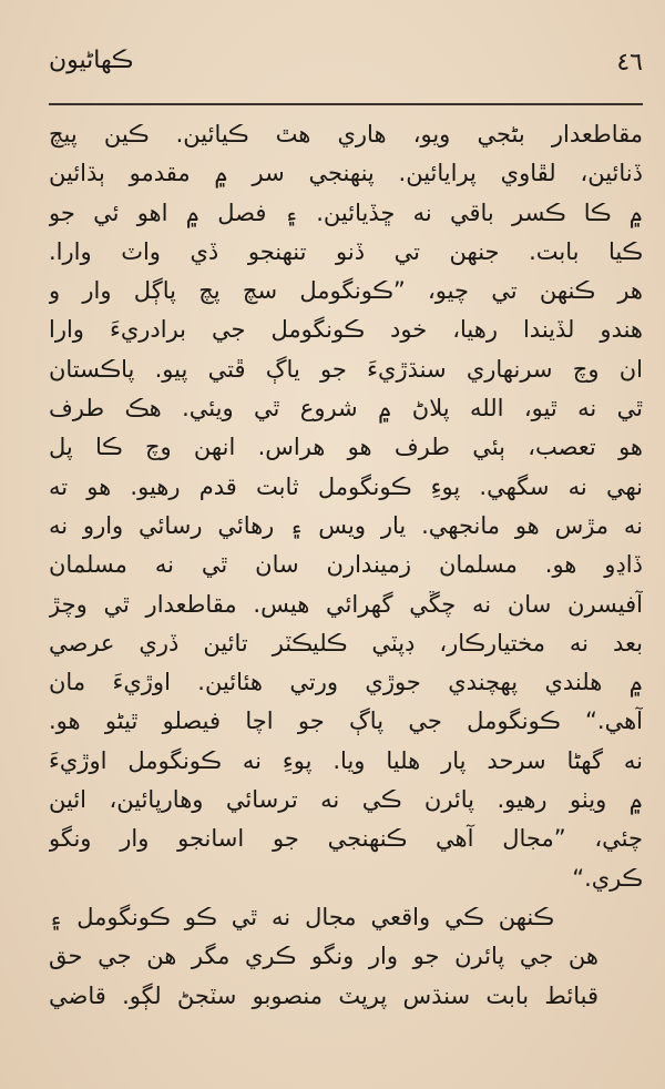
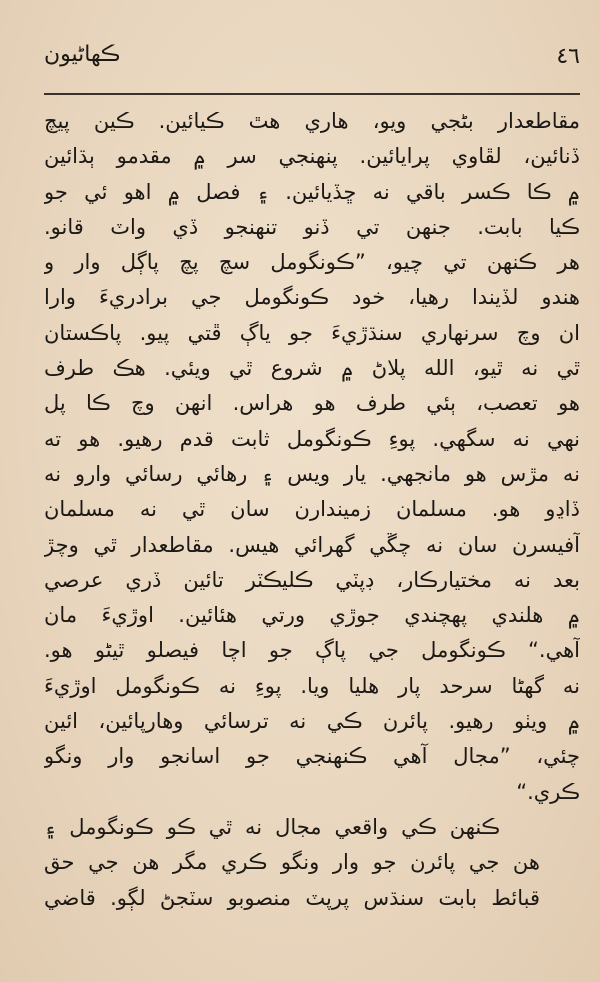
  ڪهاڻيون
  ٤٦
  مقاطعدار بڻجي ويو، هاري هٿ ڪيائين. ڪين پيچ
  ڏنائين، لڦاوي پرايائين. پنهنجي سر ۾ مقدمو ٻڌائين
  ۾ ڪا ڪسر باقي نه ڇڏيائين. ۽ فصل ۾ اهو ئي جو
- ڪيا بابت. جنهن تي ڏنو تنهنجو ڏي واٽ وارا.
+ ڪيا بابت. جنهن تي ڏنو تنهنجو ڏي واٽ قانو.
  هر ڪنهن تي چيو، ”ڪونگومل سچ پچ پاڳل وار و
  هندو لڏيندا رهيا، خود ڪونگومل جي برادريءَ وارا
  ان وچ سرنهاري سنڌڙيءَ جو ياڳ ڦتي پيو. پاڪستان
  ٿي نه ٿيو، الله پلاڻ ۾ شروع ٿي ويئي. هڪ طرف
  هو تعصب، ٻئي طرف هو هراس. انهن وچ ڪا پل
  نهي نه سگهي. پوءِ ڪونگومل ثابت قدم رهيو. هو ته
  نه مڙس هو مانجهي. يار ويس ۽ رهائي رسائي وارو نه
  ڏاڍو هو. مسلمان زميندارن سان ٿي نه مسلمان
  آفيسرن سان نه چڱي گهرائي هيس. مقاطعدار ٿي وچڙ
  بعد نه مختيارڪار، ڊپٽي ڪليڪٽر تائين ڏري عرصي
  ۾ هلندي پهچندي جوڙي ورتي هئائين. اوڙيءَ مان
  آهي.“ ڪونگومل جي پاڳ جو اچا فيصلو ٿيڻو هو.
  نه گهڻا سرحد پار هليا ويا. پوءِ نه ڪونگومل اوڙيءَ
  ۾ ويٺو رهيو. پائرن ڪي نه ترسائي وهارپائين، ائين
  چئي، ”مجال آهي ڪنهنجي جو اسانجو وار ونگو
  ڪري.“
  ڪنهن ڪي واقعي مجال نه ٿي ڪو ڪونگومل ۽
  هن جي پائرن جو وار ونگو ڪري مگر هن جي حق
  قبائط بابت سنڌس پرپٽ منصوبو سٽجڻ لڳو. قاضي
